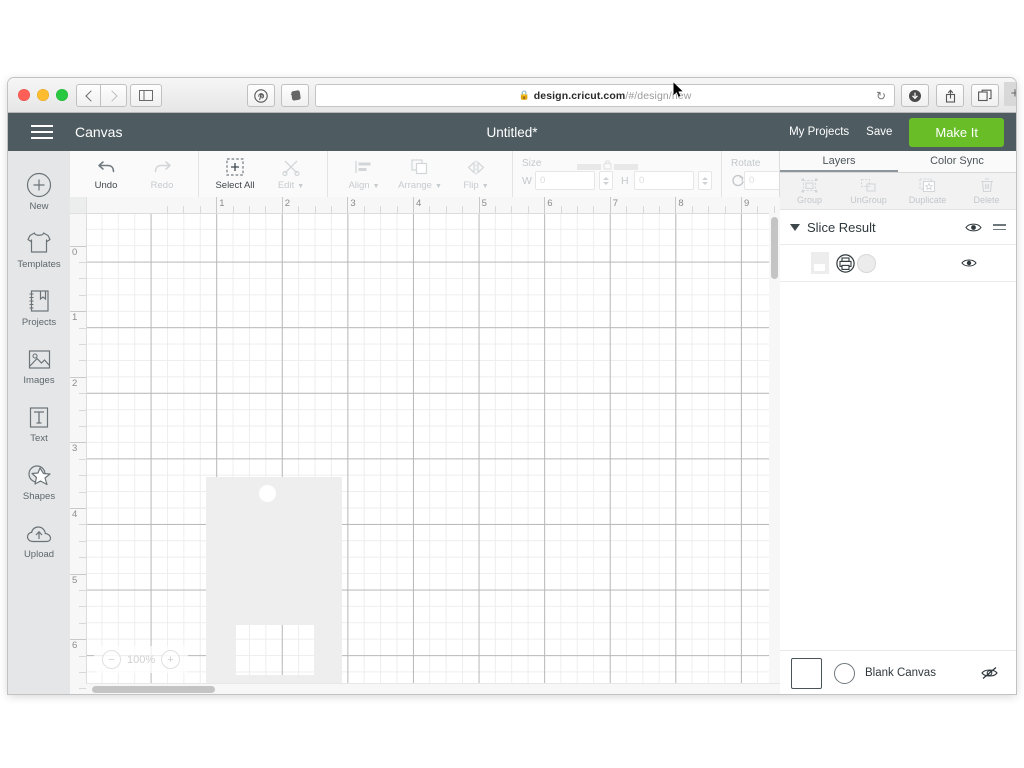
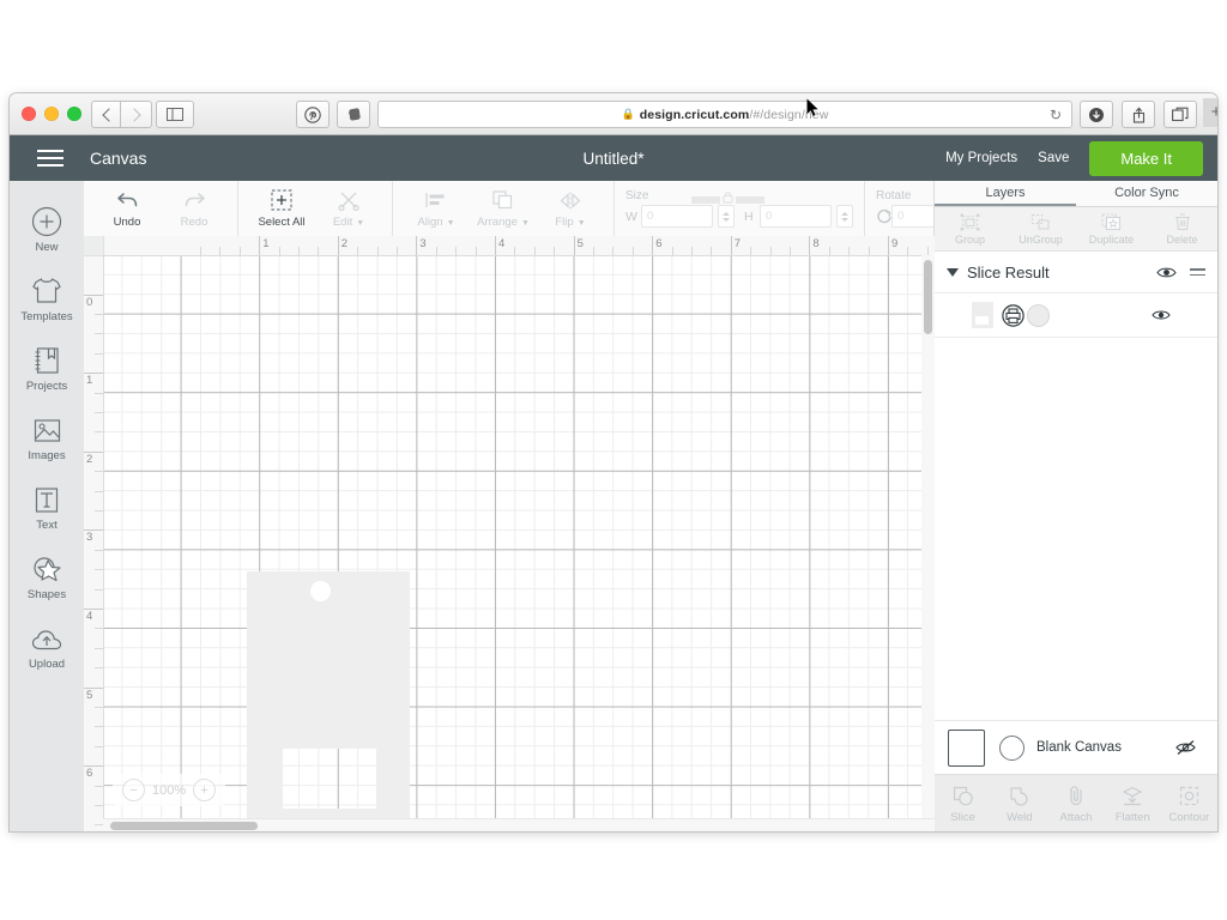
  🔒
  design.cricut.com/#/design/new
  ↻
  +
  Canvas
  Untitled*
  My Projects
  Save
  Make It
  New
  Templates
  Projects
  Images
  Text
  Shapes
  Upload
  Undo
  Redo
  Select All
  Edit
  Align
  Arrange
  Flip
  Size
  W
  0
  H
  0
  Rotate
  0
  1
  2
  3
  4
  5
  6
  7
  8
  9
  0
  1
  2
  3
  4
  5
  6
  −
  100%
  +
  Layers
  Color Sync
  Group
  UnGroup
  Duplicate
  Delete
  Slice Result
  Blank Canvas
+ Slice
+ Weld
+ Attach
+ Flatten
+ Contour
